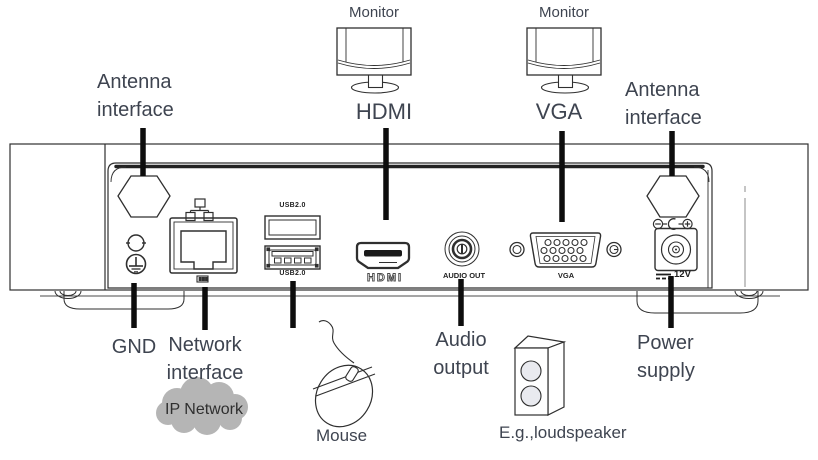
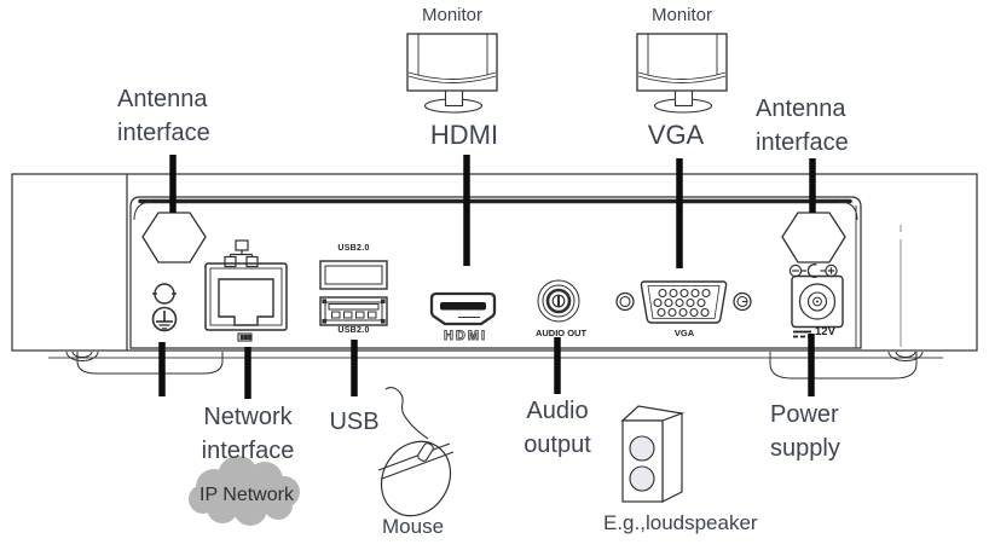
  HDMI
  Monitor
  Monitor
  HDMI
  VGA
  Antenna
  interface
  Antenna
  interface
- GND
  Network
  interface
+ USB
  Audio
  output
  Power
  supply
  IP Network
  Mouse
  E.g.,loudspeaker
  AUDIO OUT
  VGA
  12V
